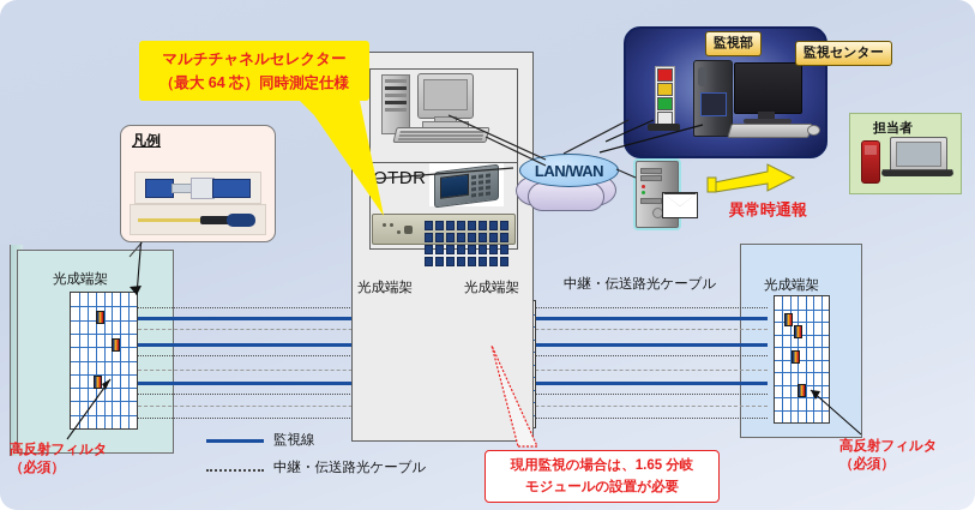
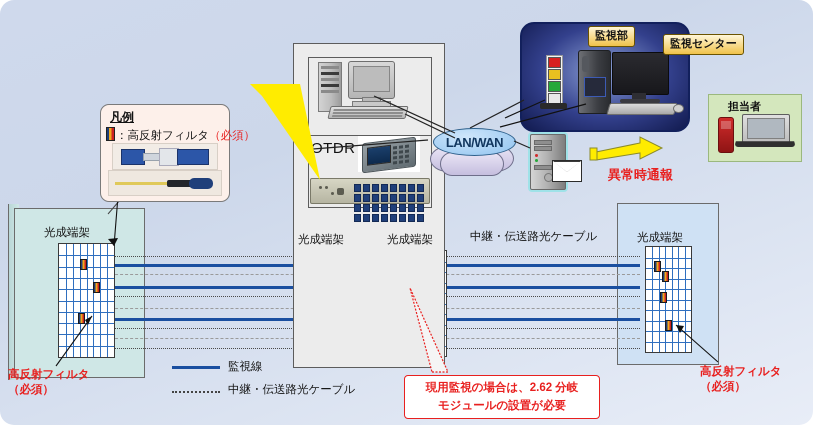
  TDR
  監視部
  監視センター
  担当者
  LAN/WAN
  異常時通報
- マルチチャネルセレクター
- （最大 64 芯）同時測定仕様
  凡例
+ ：高反射フィルタ（必須）
  光成端架
  光成端架
  光成端架
  光成端架
  中継・伝送路光ケーブル
  高反射フィルタ
  （必須）
  高反射フィルタ
  （必須）
  監視線
  中継・伝送路光ケーブル
- 現用監視の場合は、1.65 分岐
+ 現用監視の場合は、2.62 分岐
  モジュールの設置が必要
